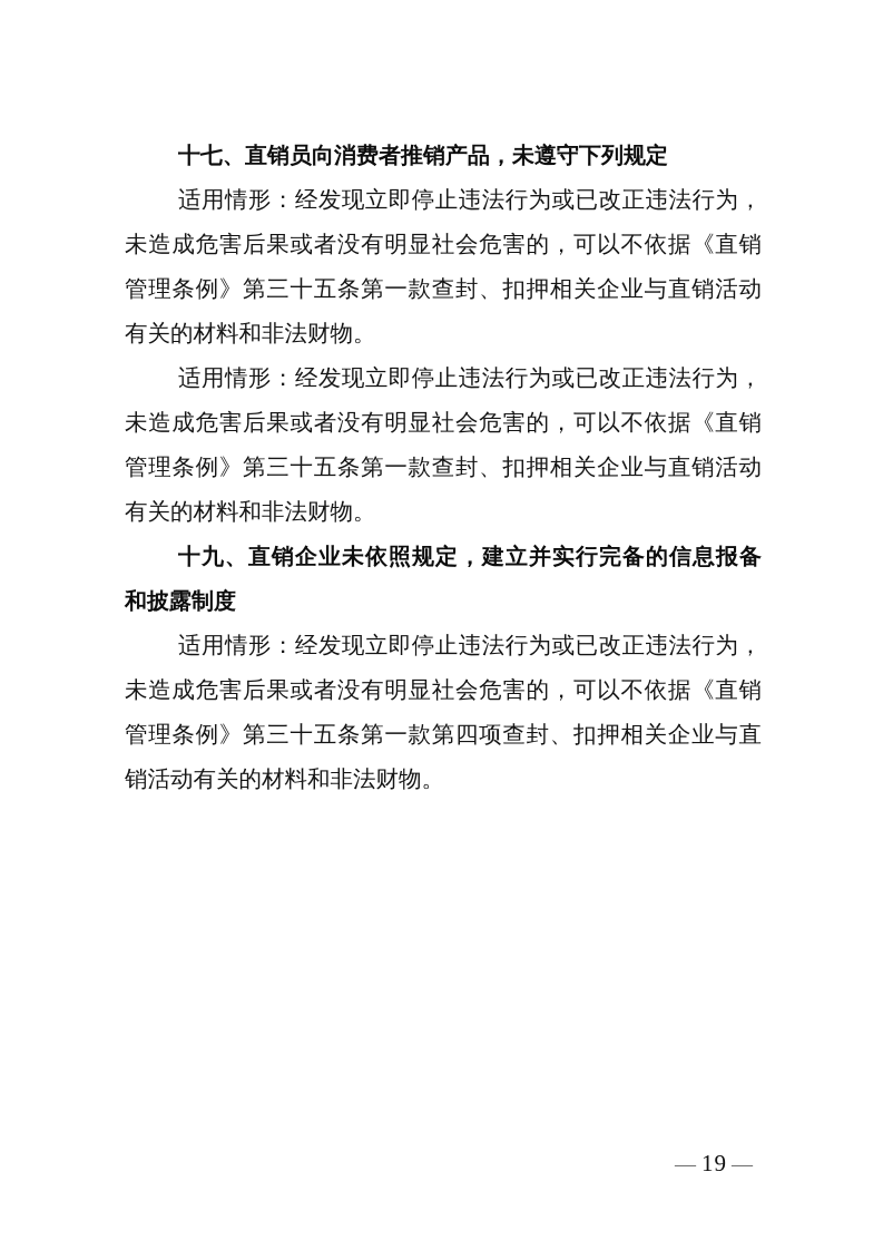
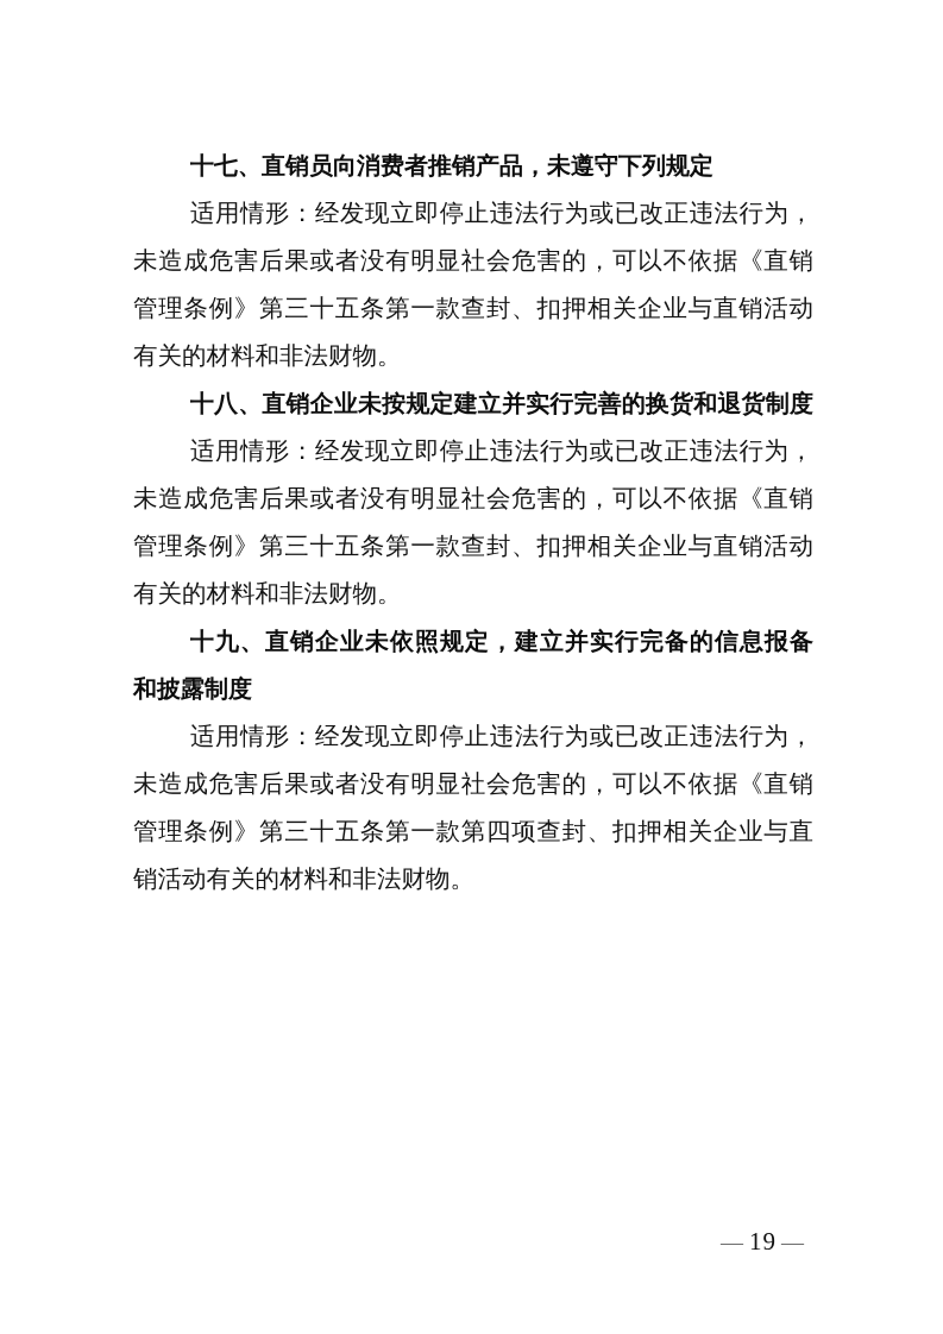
  十七、直销员向消费者推销产品，未遵守下列规定
  适用情形：经发现立即停止违法行为或已改正违法行为，
  未造成危害后果或者没有明显社会危害的，可以不依据《直销
  管理条例》第三十五条第一款查封、扣押相关企业与直销活动
  有关的材料和非法财物。
+ 十八、直销企业未按规定建立并实行完善的换货和退货制度
  适用情形：经发现立即停止违法行为或已改正违法行为，
  未造成危害后果或者没有明显社会危害的，可以不依据《直销
  管理条例》第三十五条第一款查封、扣押相关企业与直销活动
  有关的材料和非法财物。
  十九、直销企业未依照规定，建立并实行完备的信息报备
  和披露制度
  适用情形：经发现立即停止违法行为或已改正违法行为，
  未造成危害后果或者没有明显社会危害的，可以不依据《直销
  管理条例》第三十五条第一款第四项查封、扣押相关企业与直
  销活动有关的材料和非法财物。
  — 19 —
